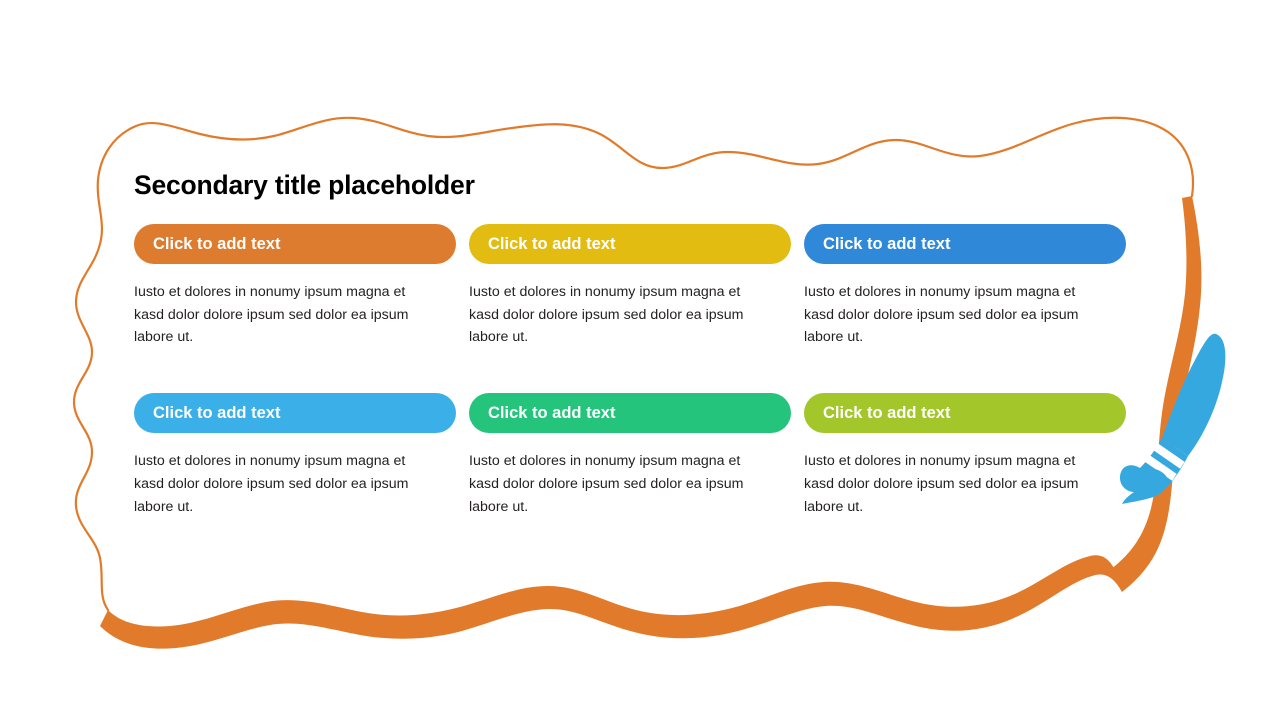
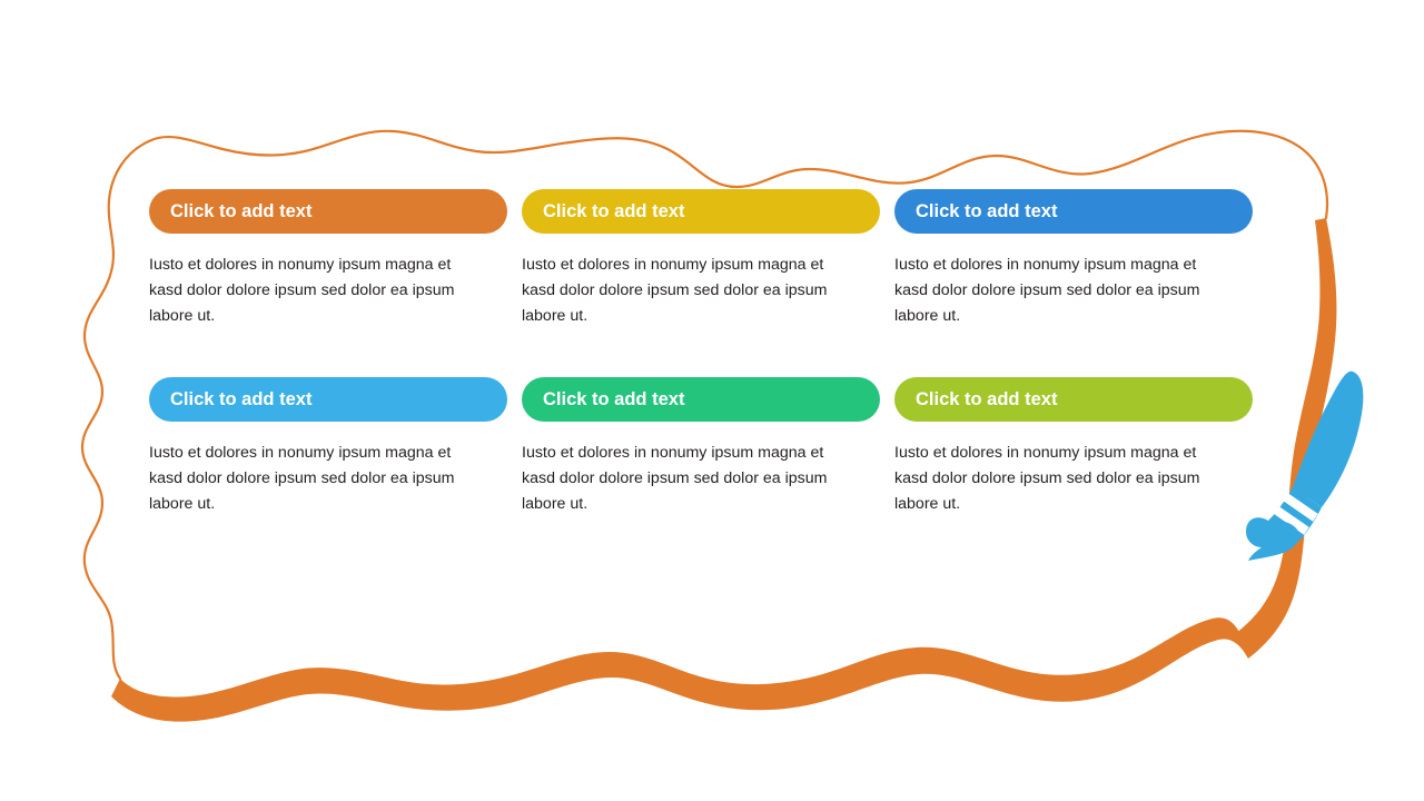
- Secondary title placeholder
  Click to add text
  Iusto et dolores in nonumy ipsum magna et kasd dolor dolore ipsum sed dolor ea ipsum labore ut.
  Click to add text
  Iusto et dolores in nonumy ipsum magna et kasd dolor dolore ipsum sed dolor ea ipsum labore ut.
  Click to add text
  Iusto et dolores in nonumy ipsum magna et kasd dolor dolore ipsum sed dolor ea ipsum labore ut.
  Click to add text
  Iusto et dolores in nonumy ipsum magna et kasd dolor dolore ipsum sed dolor ea ipsum labore ut.
  Click to add text
  Iusto et dolores in nonumy ipsum magna et kasd dolor dolore ipsum sed dolor ea ipsum labore ut.
  Click to add text
  Iusto et dolores in nonumy ipsum magna et kasd dolor dolore ipsum sed dolor ea ipsum labore ut.
